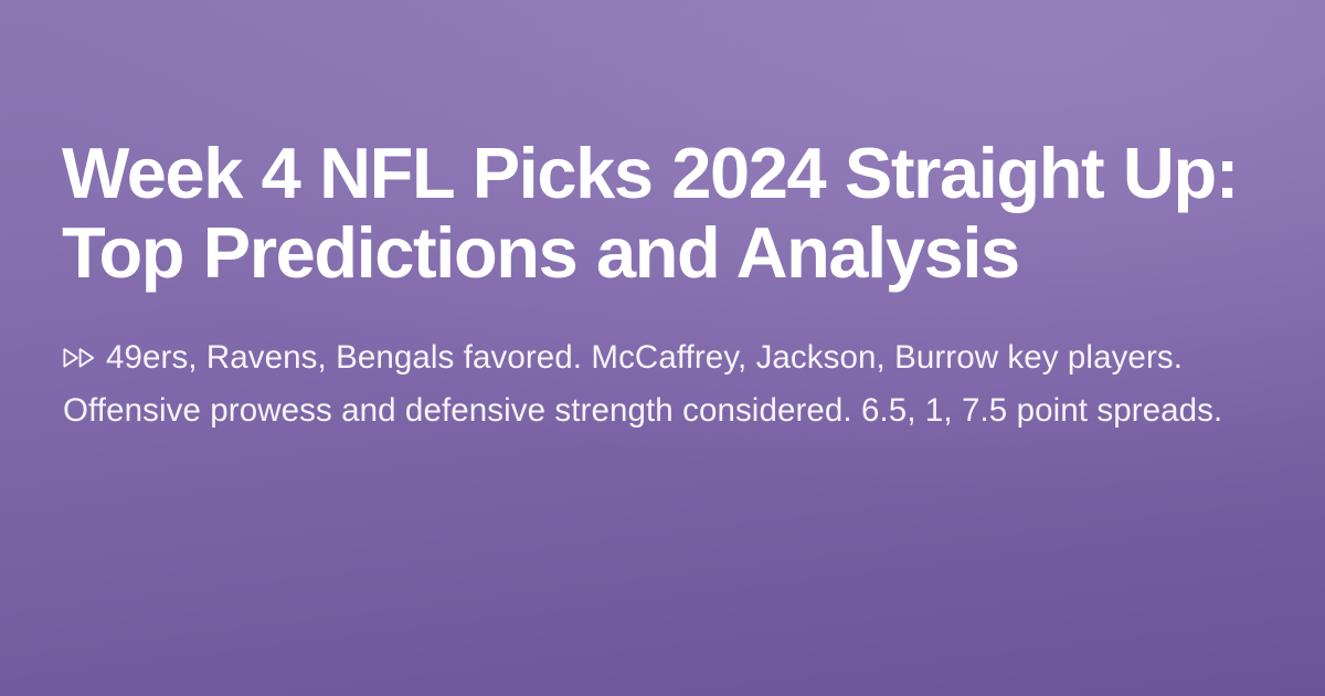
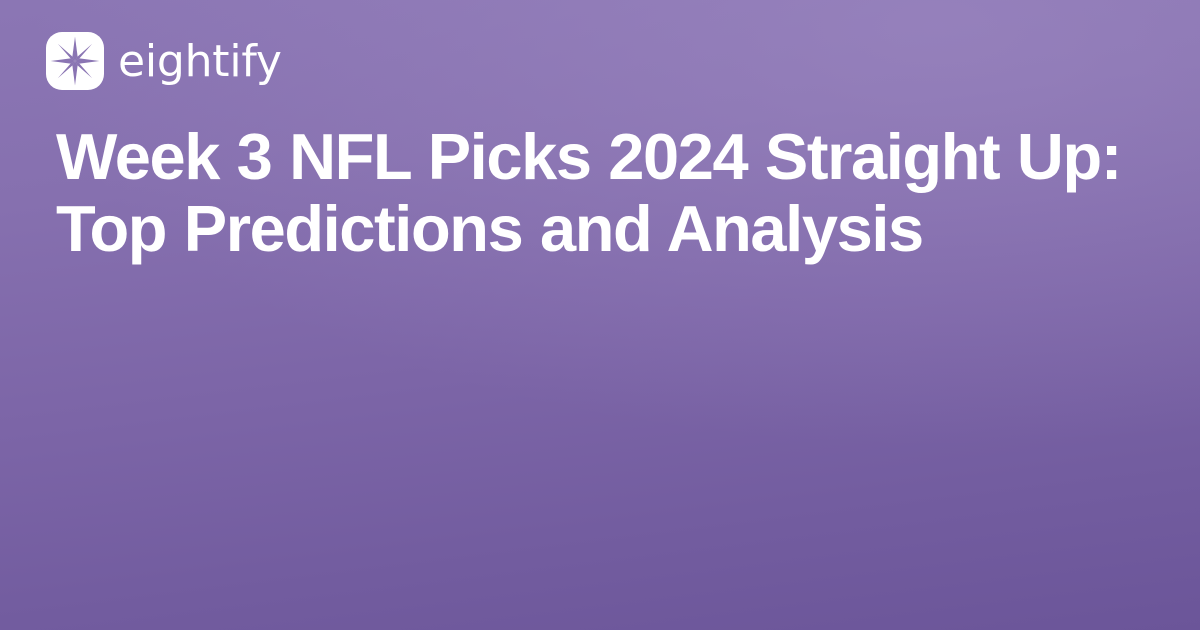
+ eightify
- Week 4 NFL Picks 2024 Straight Up: Top Predictions and Analysis
+ Week 3 NFL Picks 2024 Straight Up: Top Predictions and Analysis
- 49ers, Ravens, Bengals favored. McCaffrey, Jackson, Burrow key players. Offensive prowess and defensive strength considered. 6.5, 1, 7.5 point spreads.
